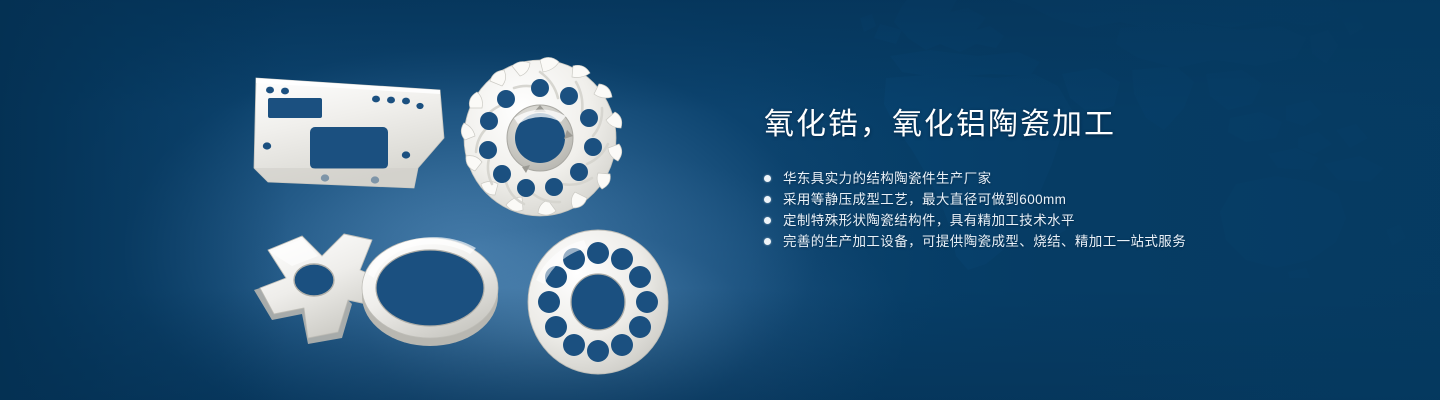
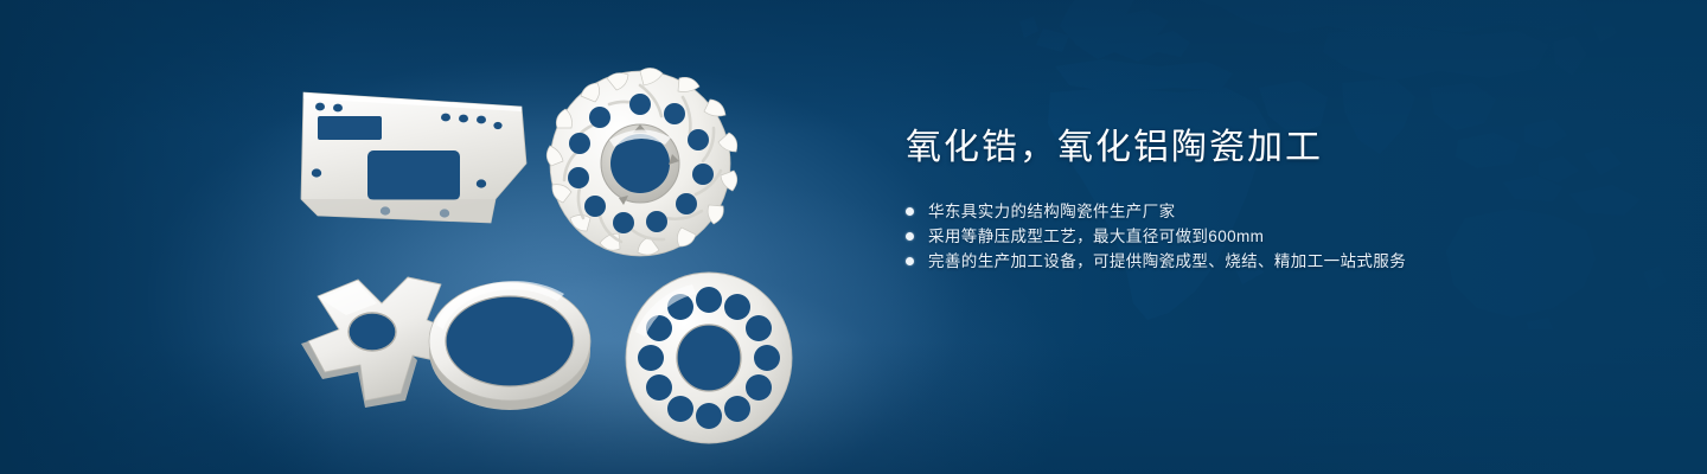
  氧化锆，氧化铝陶瓷加工
  华东具实力的结构陶瓷件生产厂家
  采用等静压成型工艺，最大直径可做到600mm
- 定制特殊形状陶瓷结构件，具有精加工技术水平
  完善的生产加工设备，可提供陶瓷成型、烧结、精加工一站式服务
